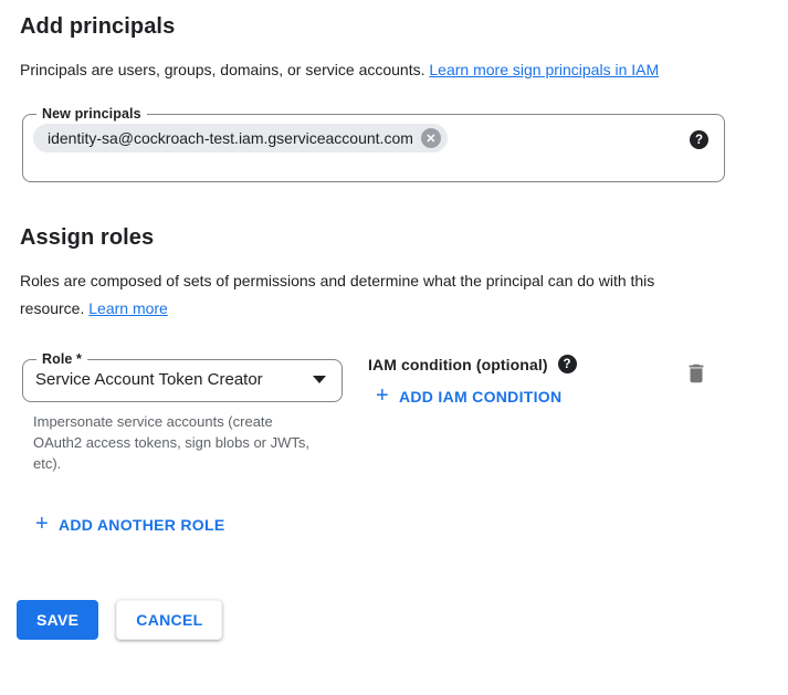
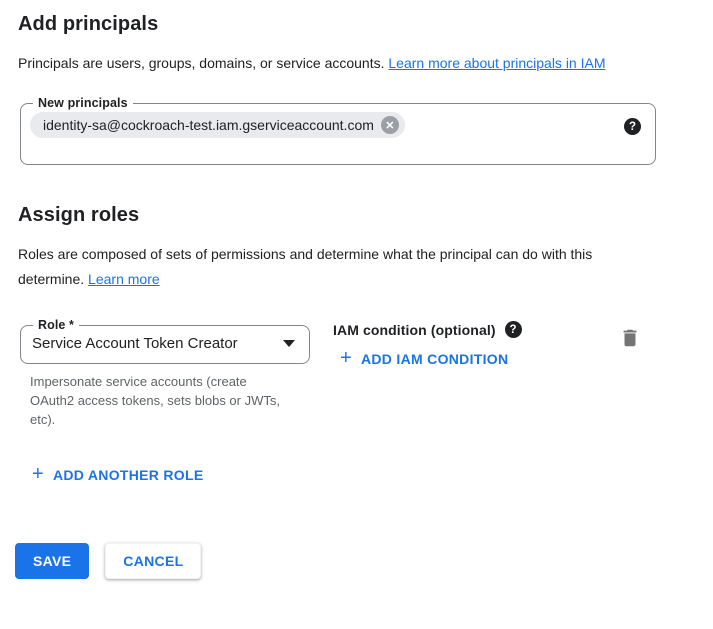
  Add principals
- Principals are users, groups, domains, or service accounts. Learn more sign principals in IAM
+ Principals are users, groups, domains, or service accounts. Learn more about principals in IAM
  New principals
  identity-sa@cockroach-test.iam.gserviceaccount.com
  ✕
  ?
  Assign roles
- Roles are composed of sets of permissions and determine what the principal can do with this resource. Learn more
+ Roles are composed of sets of permissions and determine what the principal can do with this determine. Learn more
  Role *
  Service Account Token Creator
- Impersonate service accounts (create OAuth2 access tokens, sign blobs or JWTs, etc).
+ Impersonate service accounts (create OAuth2 access tokens, sets blobs or JWTs, etc).
  IAM condition (optional)
  ?
  +
  ADD IAM CONDITION
  +
  ADD ANOTHER ROLE
  SAVE
  CANCEL
